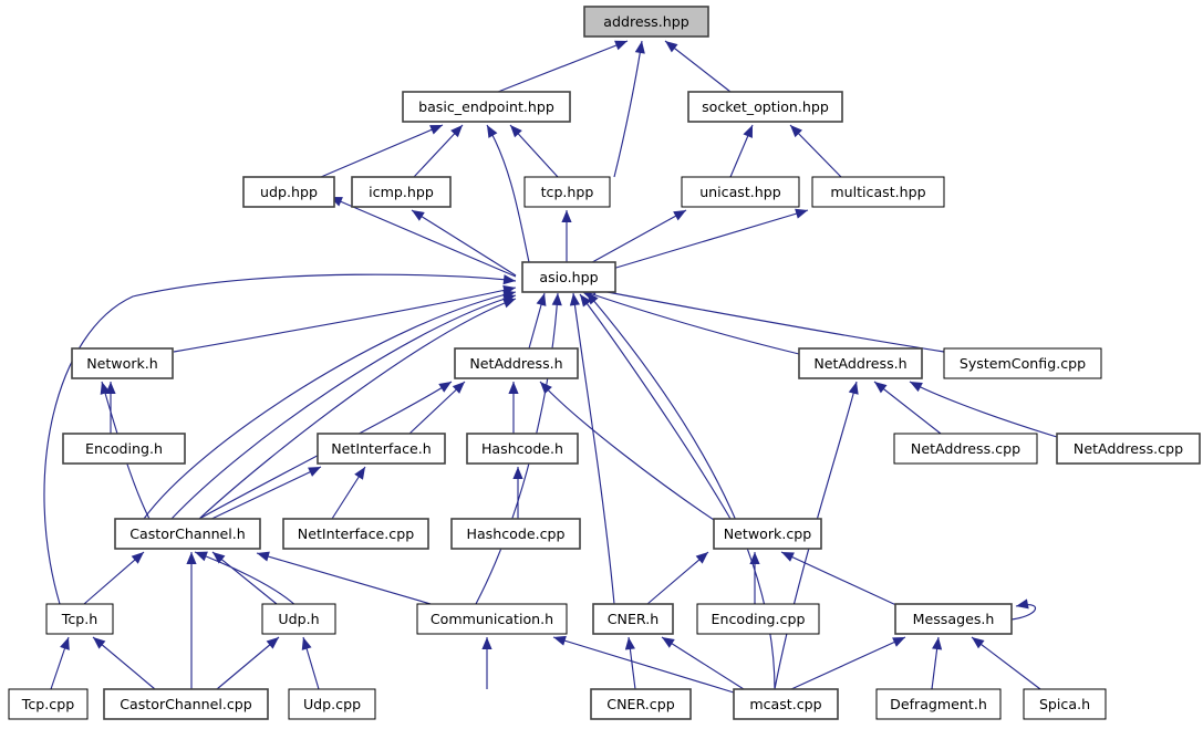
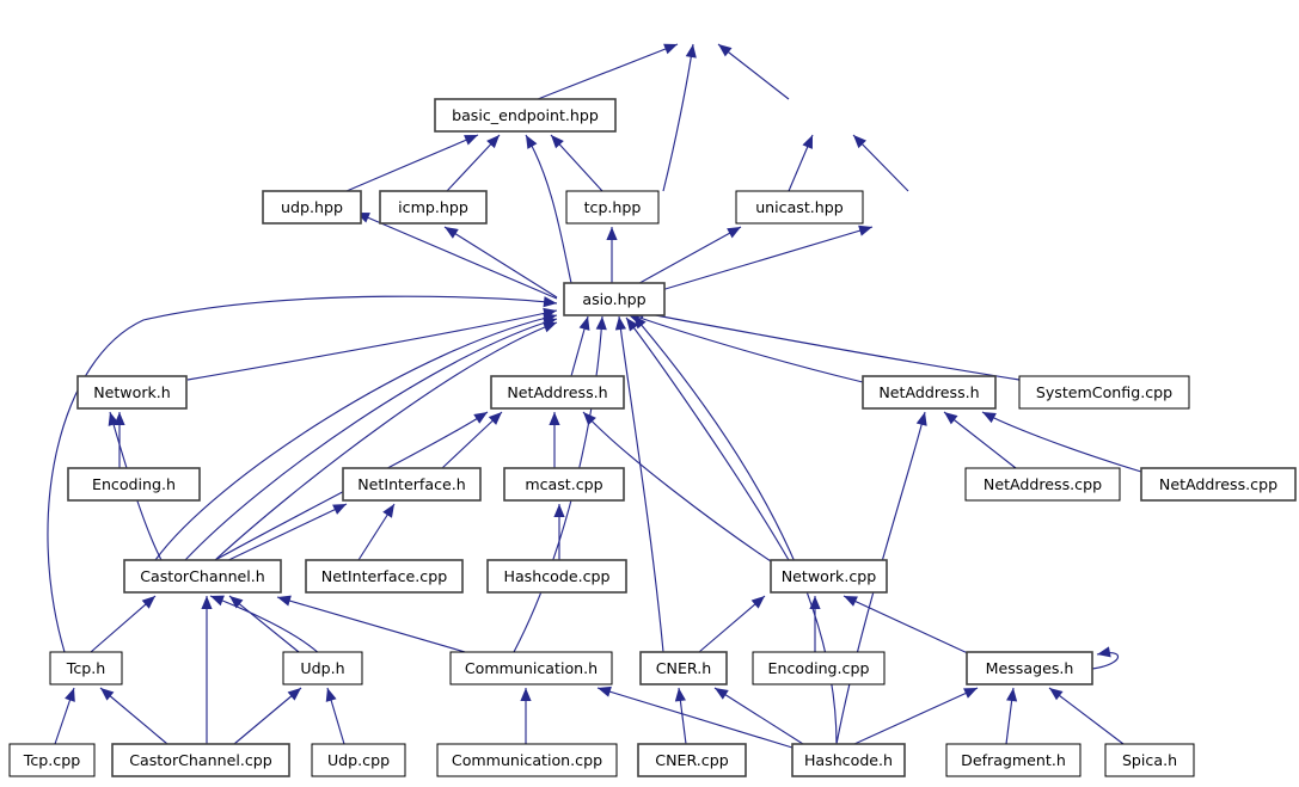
- address.hpp
  basic_endpoint.hpp
- socket_option.hpp
  udp.hpp
  icmp.hpp
  tcp.hpp
  unicast.hpp
- multicast.hpp
  asio.hpp
  Network.h
  NetAddress.h
  NetAddress.h
  SystemConfig.cpp
  Encoding.h
  NetInterface.h
- Hashcode.h
+ mcast.cpp
  NetAddress.cpp
  NetAddress.cpp
  CastorChannel.h
  NetInterface.cpp
  Hashcode.cpp
  Network.cpp
  Tcp.h
  Udp.h
  Communication.h
  CNER.h
  Encoding.cpp
  Messages.h
  Tcp.cpp
  CastorChannel.cpp
  Udp.cpp
+ Communication.cpp
  CNER.cpp
- mcast.cpp
+ Hashcode.h
  Defragment.h
  Spica.h
